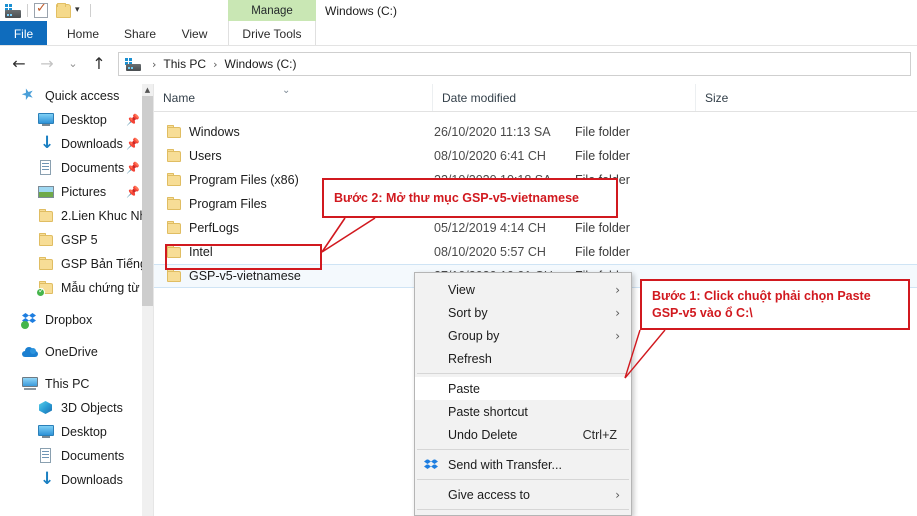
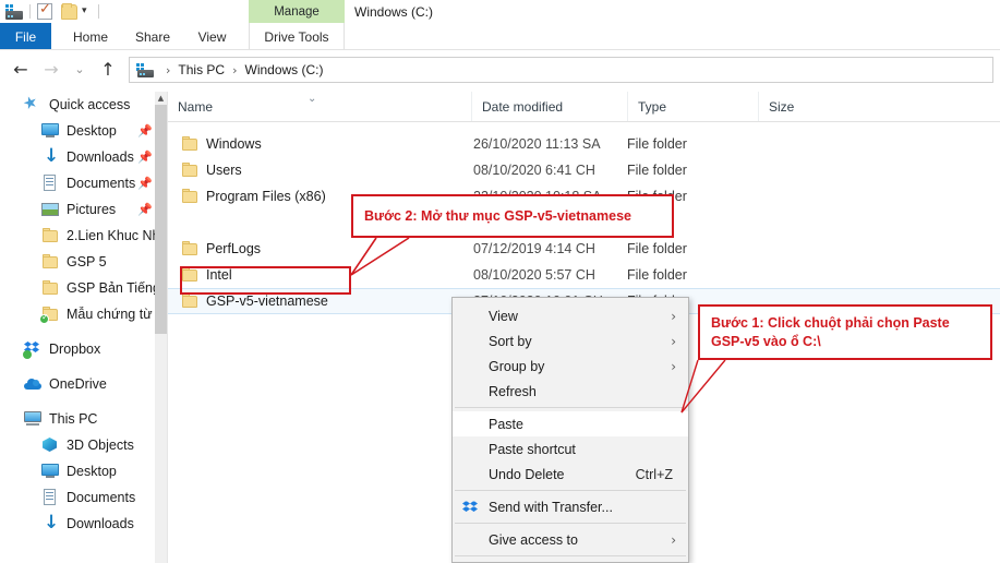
  ▾
  Manage
  Windows (C:)
  File
  Home
  Share
  View
  Drive Tools
  ←
  →
  ⌄
  ↑
  ›
  This PC
  ›
  Windows (C:)
  Quick access
  Desktop
  📌
  Downloads
  📌
  Documents
  📌
  Pictures
  📌
  2.Lien Khuc N
  GSP 5
  GSP Bản Tiến
  Mẫu chứng từ
  Dropbox
  OneDrive
  This PC
  3D Objects
  Desktop
  Documents
  Downloads
  ▲
  Name
  ⌄
  Date modified
+ Type
  Size
  Windows
  26/10/2020 11:13 SA
  File folder
  Users
  08/10/2020 6:41 CH
  File folder
  Program Files (x86)
- Program Files
  PerfLogs
- 05/12/2019 4:14 CH
+ 07/12/2019 4:14 CH
  File folder
  Intel
  08/10/2020 5:57 CH
  File folder
  GSP-v5-vietnamese
  View
  ›
  Sort by
  ›
  Group by
  ›
  Refresh
  Paste
  Paste shortcut
  Undo Delete
  Ctrl+Z
  Send with Transfer...
  Give access to
  ›
  Bước 2: Mở thư mục GSP-v5-vietnamese
  Bước 1: Click chuột phải chọn Paste GSP-v5 vào ổ C:\
